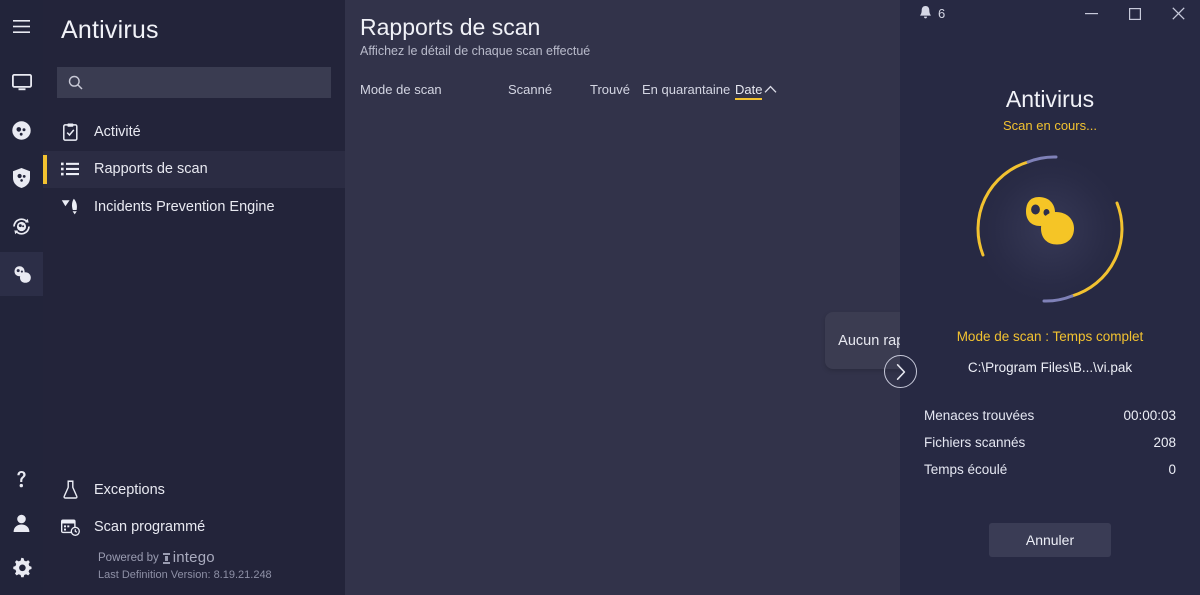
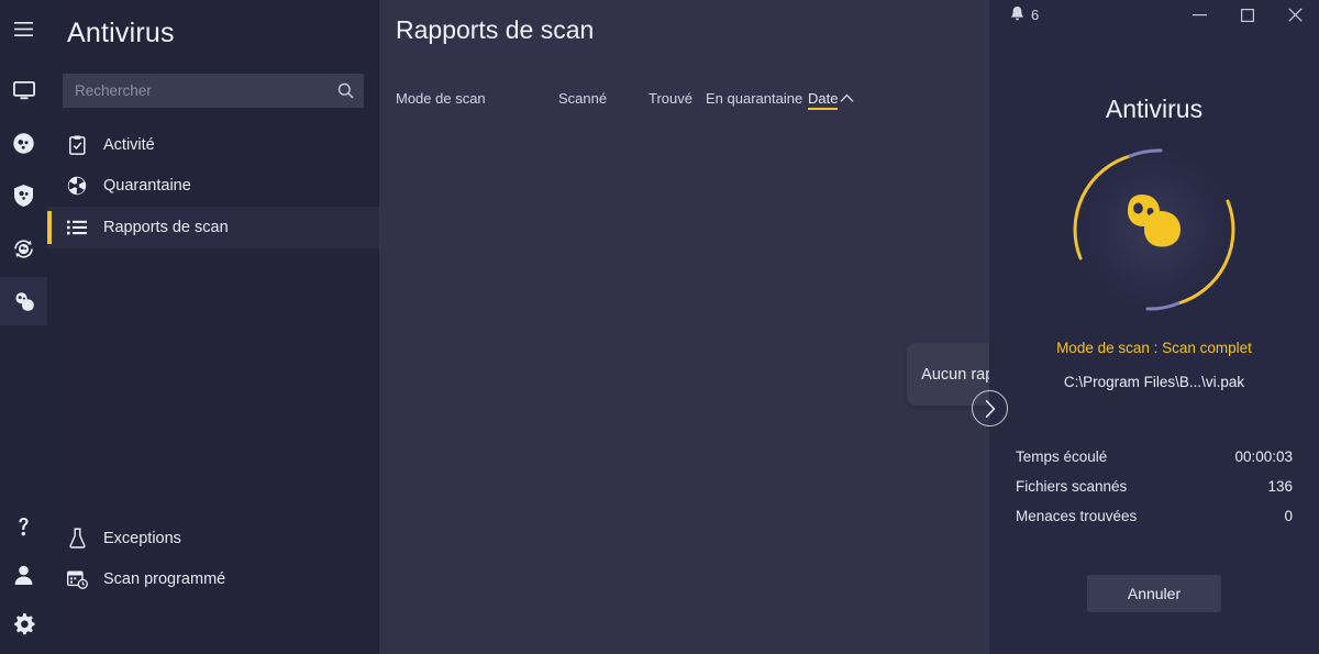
  Antivirus
+ Rechercher
  Activité
+ Quarantaine
  Rapports de scan
- Incidents Prevention Engine
  Exceptions
  Scan programmé
- Powered by
- intego
- Last Definition Version: 8.19.21.248
  Rapports de scan
- Affichez le détail de chaque scan effectué
  Mode de scan
  Scanné
  Trouvé
  En quarantaine
  Date
  6
  Antivirus
- Scan en cours...
- Mode de scan : Temps complet
+ Mode de scan : Scan complet
  C:\Program Files\B...\vi.pak
- Menaces trouvées
+ Temps écoulé
  00:00:03
  Fichiers scannés
- 208
+ 136
- Temps écoulé
+ Menaces trouvées
  0
  Annuler
